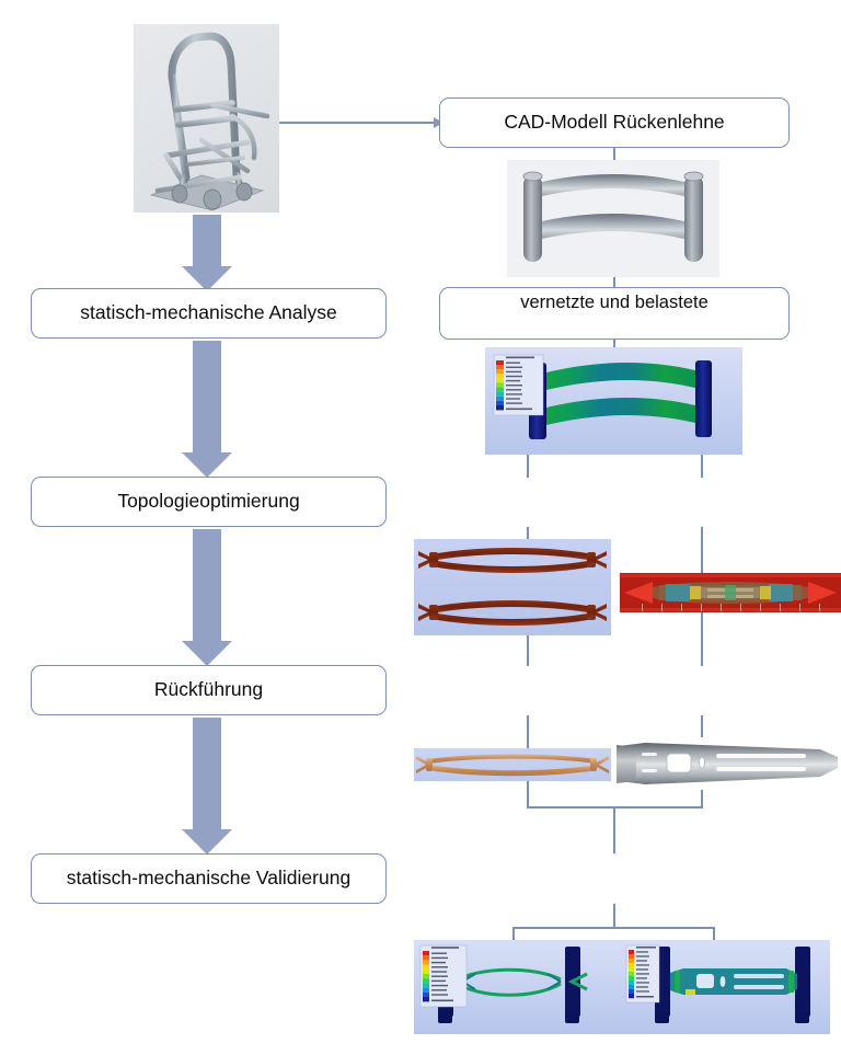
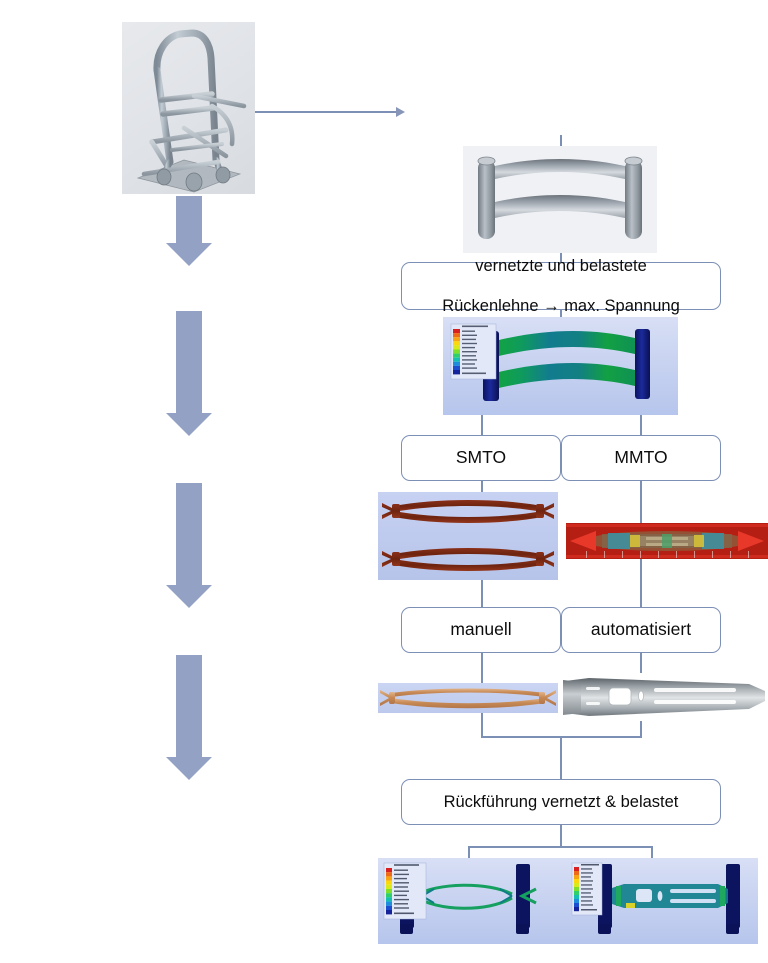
- statisch-mechanische Analyse
- Topologieoptimierung
- Rückführung
- statisch-mechanische Validierung
- CAD-Modell Rückenlehne
  vernetzte und belastete
+ Rückenlehne → max. Spannung
+ SMTO
+ MMTO
+ manuell
+ automatisiert
+ Rückführung vernetzt & belastet
